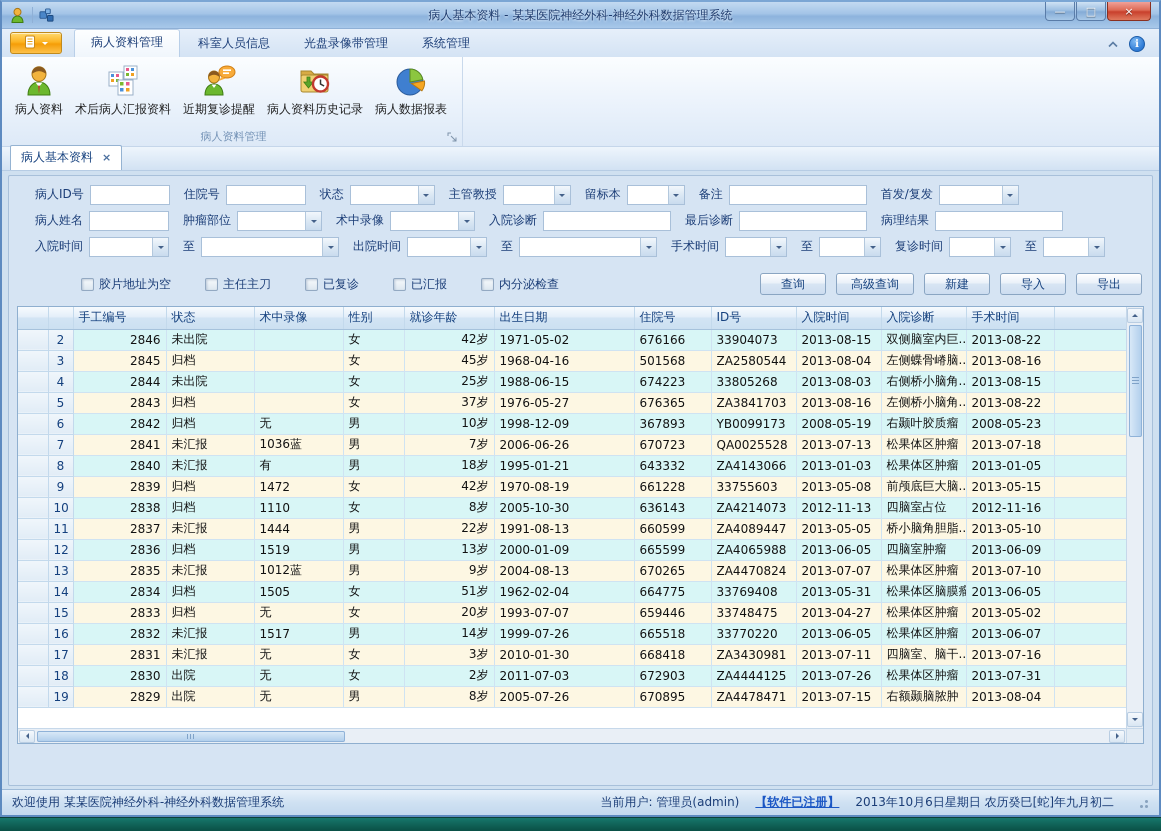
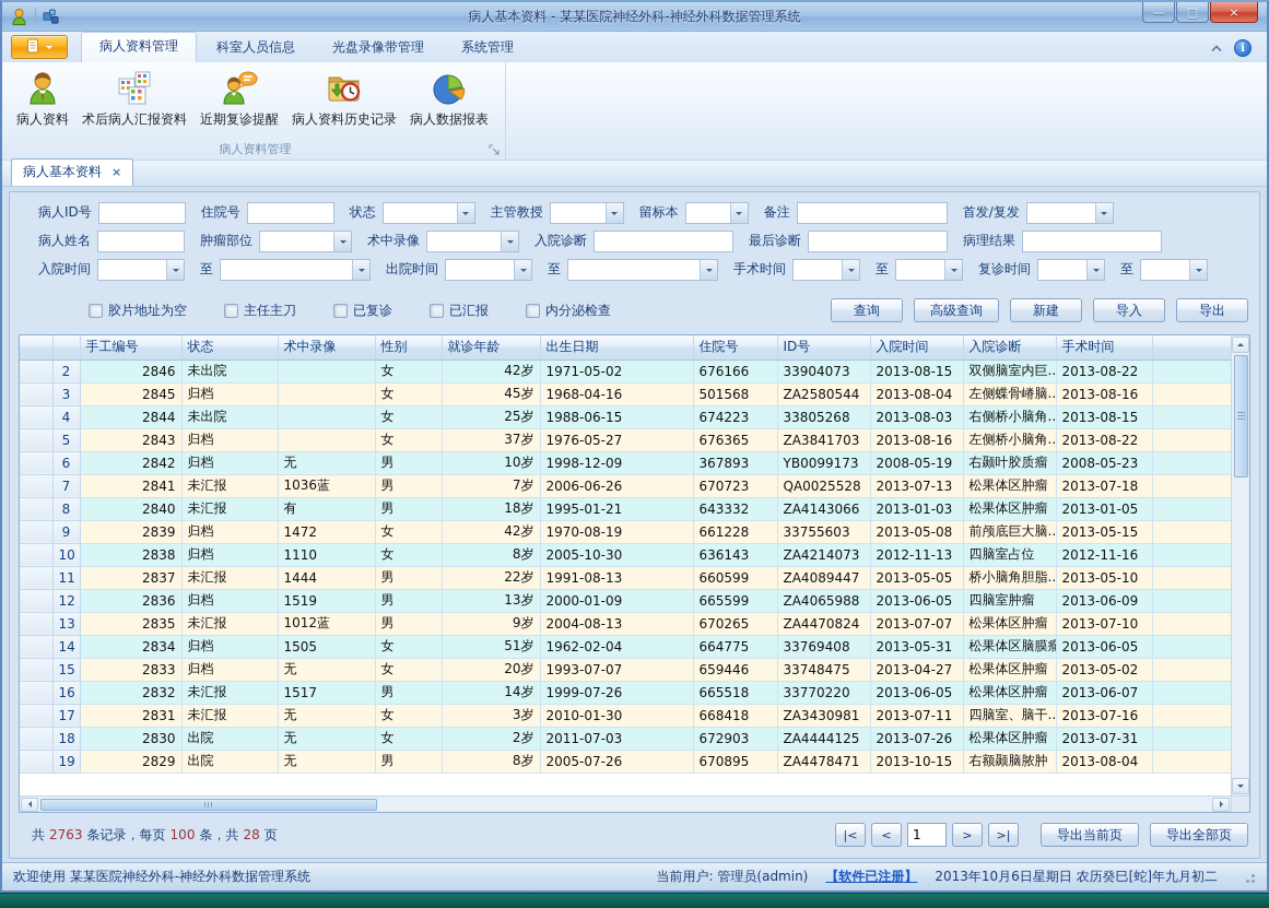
  病人基本资料 - 某某医院神经外科-神经外科数据管理系统
  —
  □
  ×
  病人资料管理
  科室人员信息
  光盘录像带管理
  系统管理
  i
  病人资料
  术后病人汇报资料
  近期复诊提醒
  病人资料历史记录
  病人数据报表
  病人资料管理
  病人基本资料
  ×
  病人ID号
  住院号
  状态
  主管教授
  留标本
  备注
  首发/复发
  病人姓名
  肿瘤部位
  术中录像
  入院诊断
  最后诊断
  病理结果
  入院时间
  至
  出院时间
  至
  手术时间
  至
  复诊时间
  至
  胶片地址为空
  主任主刀
  已复诊
  已汇报
  内分泌检查
  查询
  高级查询
  新建
  导入
  导出
  		手工编号	状态	术中录像	性别	就诊年龄	出生日期	住院号	ID号	入院时间	入院诊断	手术时间
  	2	2846	未出院		女	42岁	1971-05-02	676166	33904073	2013-08-15	双侧脑室内巨..	2013-08-22
  	3	2845	归档		女	45岁	1968-04-16	501568	ZA2580544	2013-08-04	左侧蝶骨嵴脑..	2013-08-16
  	4	2844	未出院		女	25岁	1988-06-15	674223	33805268	2013-08-03	右侧桥小脑角..	2013-08-15
  	5	2843	归档		女	37岁	1976-05-27	676365	ZA3841703	2013-08-16	左侧桥小脑角..	2013-08-22
  	6	2842	归档	无	男	10岁	1998-12-09	367893	YB0099173	2008-05-19	右颞叶胶质瘤	2008-05-23
  	7	2841	未汇报	1036蓝	男	7岁	2006-06-26	670723	QA0025528	2013-07-13	松果体区肿瘤	2013-07-18
  	8	2840	未汇报	有	男	18岁	1995-01-21	643332	ZA4143066	2013-01-03	松果体区肿瘤	2013-01-05
  	9	2839	归档	1472	女	42岁	1970-08-19	661228	33755603	2013-05-08	前颅底巨大脑..	2013-05-15
  	10	2838	归档	1110	女	8岁	2005-10-30	636143	ZA4214073	2012-11-13	四脑室占位	2012-11-16
  	11	2837	未汇报	1444	男	22岁	1991-08-13	660599	ZA4089447	2013-05-05	桥小脑角胆脂..	2013-05-10
  	12	2836	归档	1519	男	13岁	2000-01-09	665599	ZA4065988	2013-06-05	四脑室肿瘤	2013-06-09
  	13	2835	未汇报	1012蓝	男	9岁	2004-08-13	670265	ZA4470824	2013-07-07	松果体区肿瘤	2013-07-10
  	14	2834	归档	1505	女	51岁	1962-02-04	664775	33769408	2013-05-31	松果体区脑膜瘤	2013-06-05
  	15	2833	归档	无	女	20岁	1993-07-07	659446	33748475	2013-04-27	松果体区肿瘤	2013-05-02
  	16	2832	未汇报	1517	男	14岁	1999-07-26	665518	33770220	2013-06-05	松果体区肿瘤	2013-06-07
  	17	2831	未汇报	无	女	3岁	2010-01-30	668418	ZA3430981	2013-07-11	四脑室、脑干..	2013-07-16
  	18	2830	出院	无	女	2岁	2011-07-03	672903	ZA4444125	2013-07-26	松果体区肿瘤	2013-07-31
- 	19	2829	出院	无	男	8岁	2005-07-26	670895	ZA4478471	2013-07-15	右额颞脑脓肿	2013-08-04
+ 	19	2829	出院	无	男	8岁	2005-07-26	670895	ZA4478471	2013-10-15	右额颞脑脓肿	2013-08-04
+ 共 2763 条记录，每页 100 条，共 28 页
+ |<
+ <
+ 1
+ >
+ >|
+ 导出当前页
+ 导出全部页
  欢迎使用 某某医院神经外科-神经外科数据管理系统
  当前用户: 管理员(admin)
  【软件已注册】
  2013年10月6日星期日 农历癸巳[蛇]年九月初二
